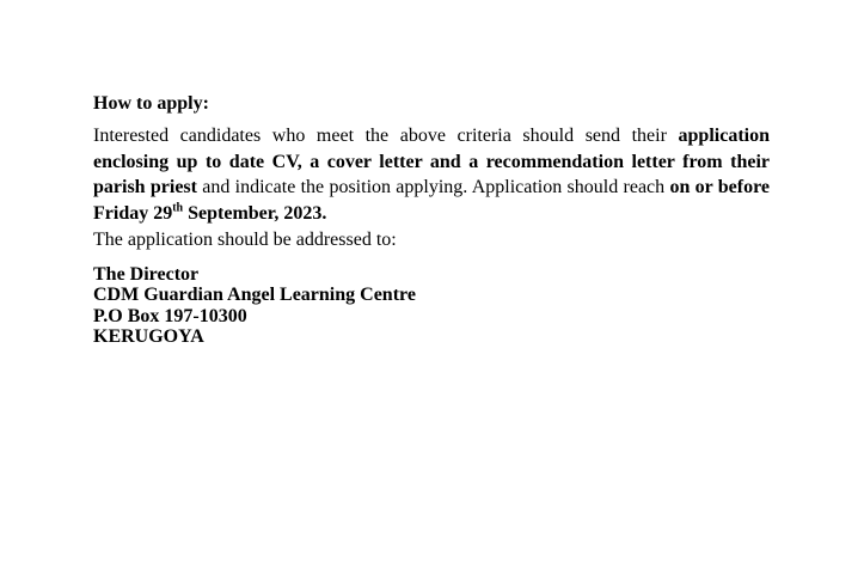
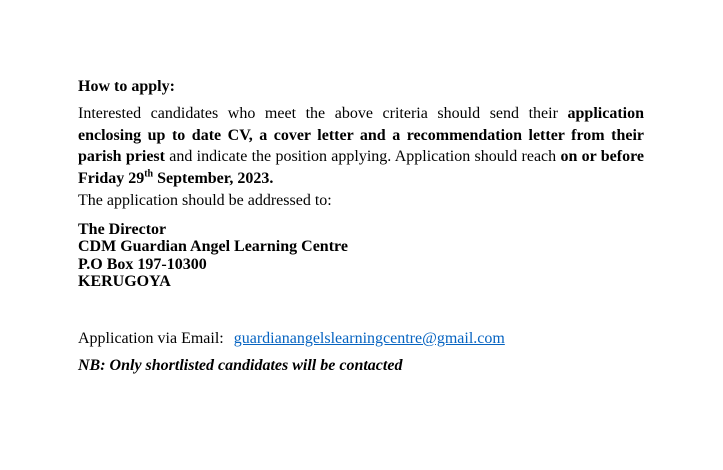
  How to apply:
  Interested candidates who meet the above criteria should send their application enclosing up to date CV, a cover letter and a recommendation letter from their parish priest and indicate the position applying. Application should reach on or before Friday 29th September, 2023.
  The application should be addressed to:
  The Director
  CDM Guardian Angel Learning Centre
  P.O Box 197-10300
  KERUGOYA
+ Application via Email: guardianangelslearningcentre@gmail.com
+ NB: Only shortlisted candidates will be contacted
